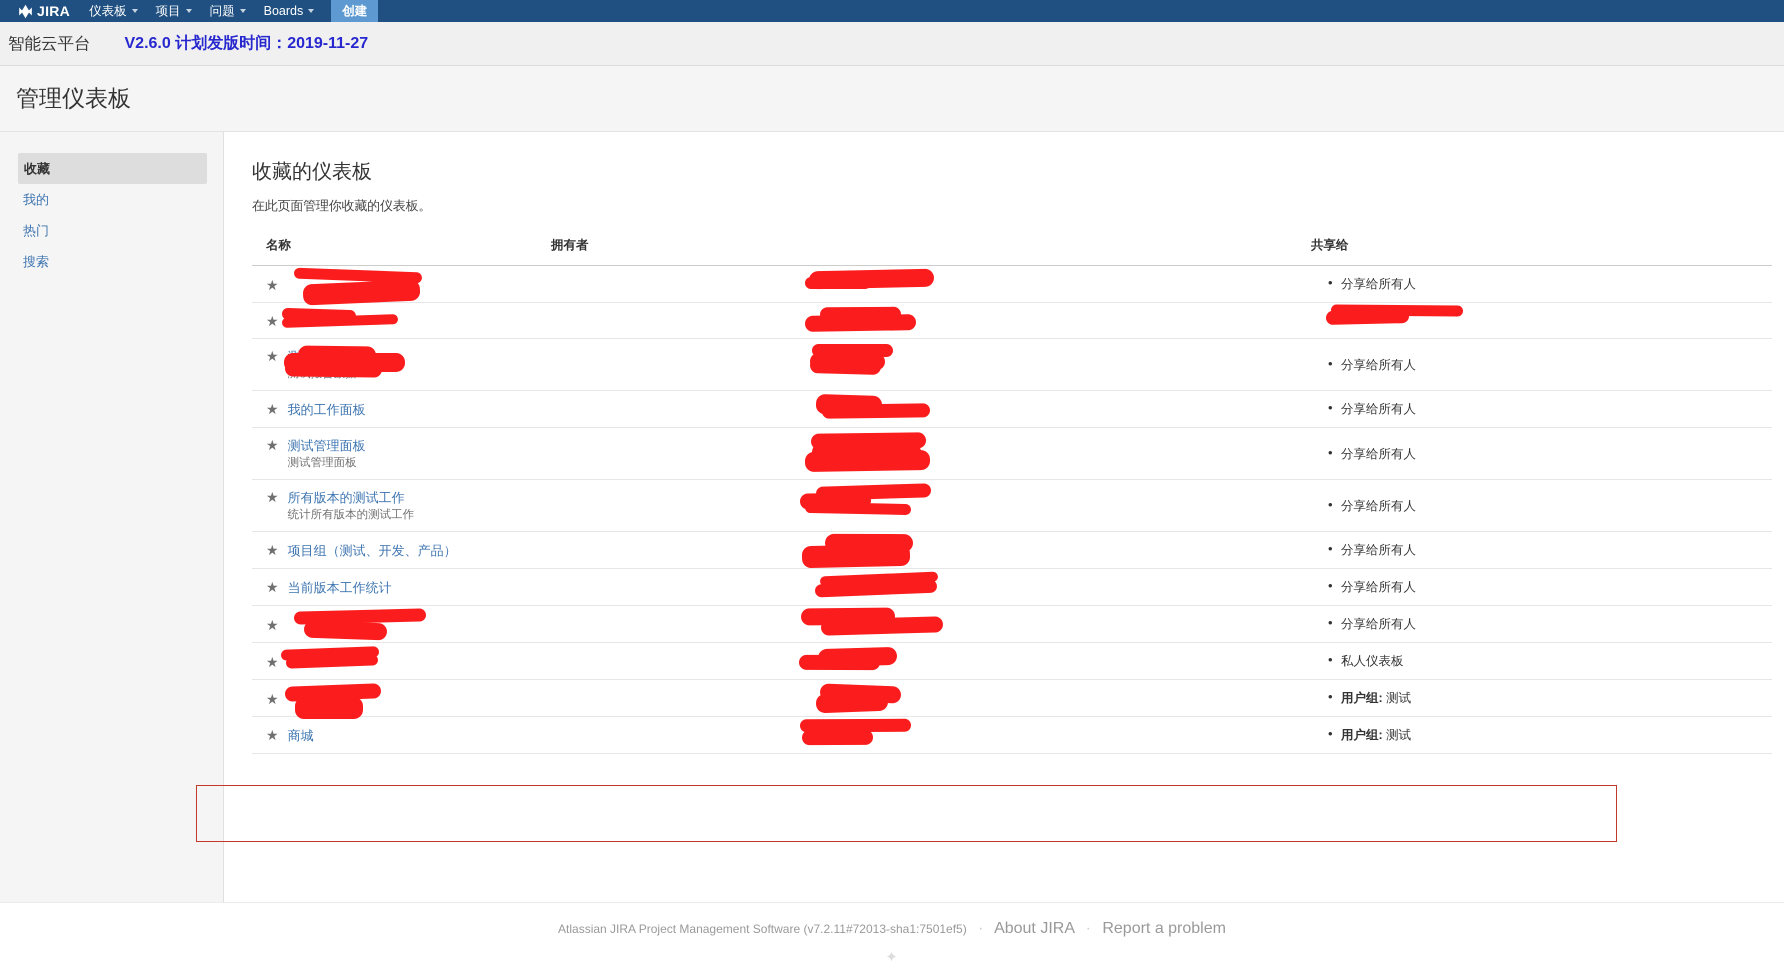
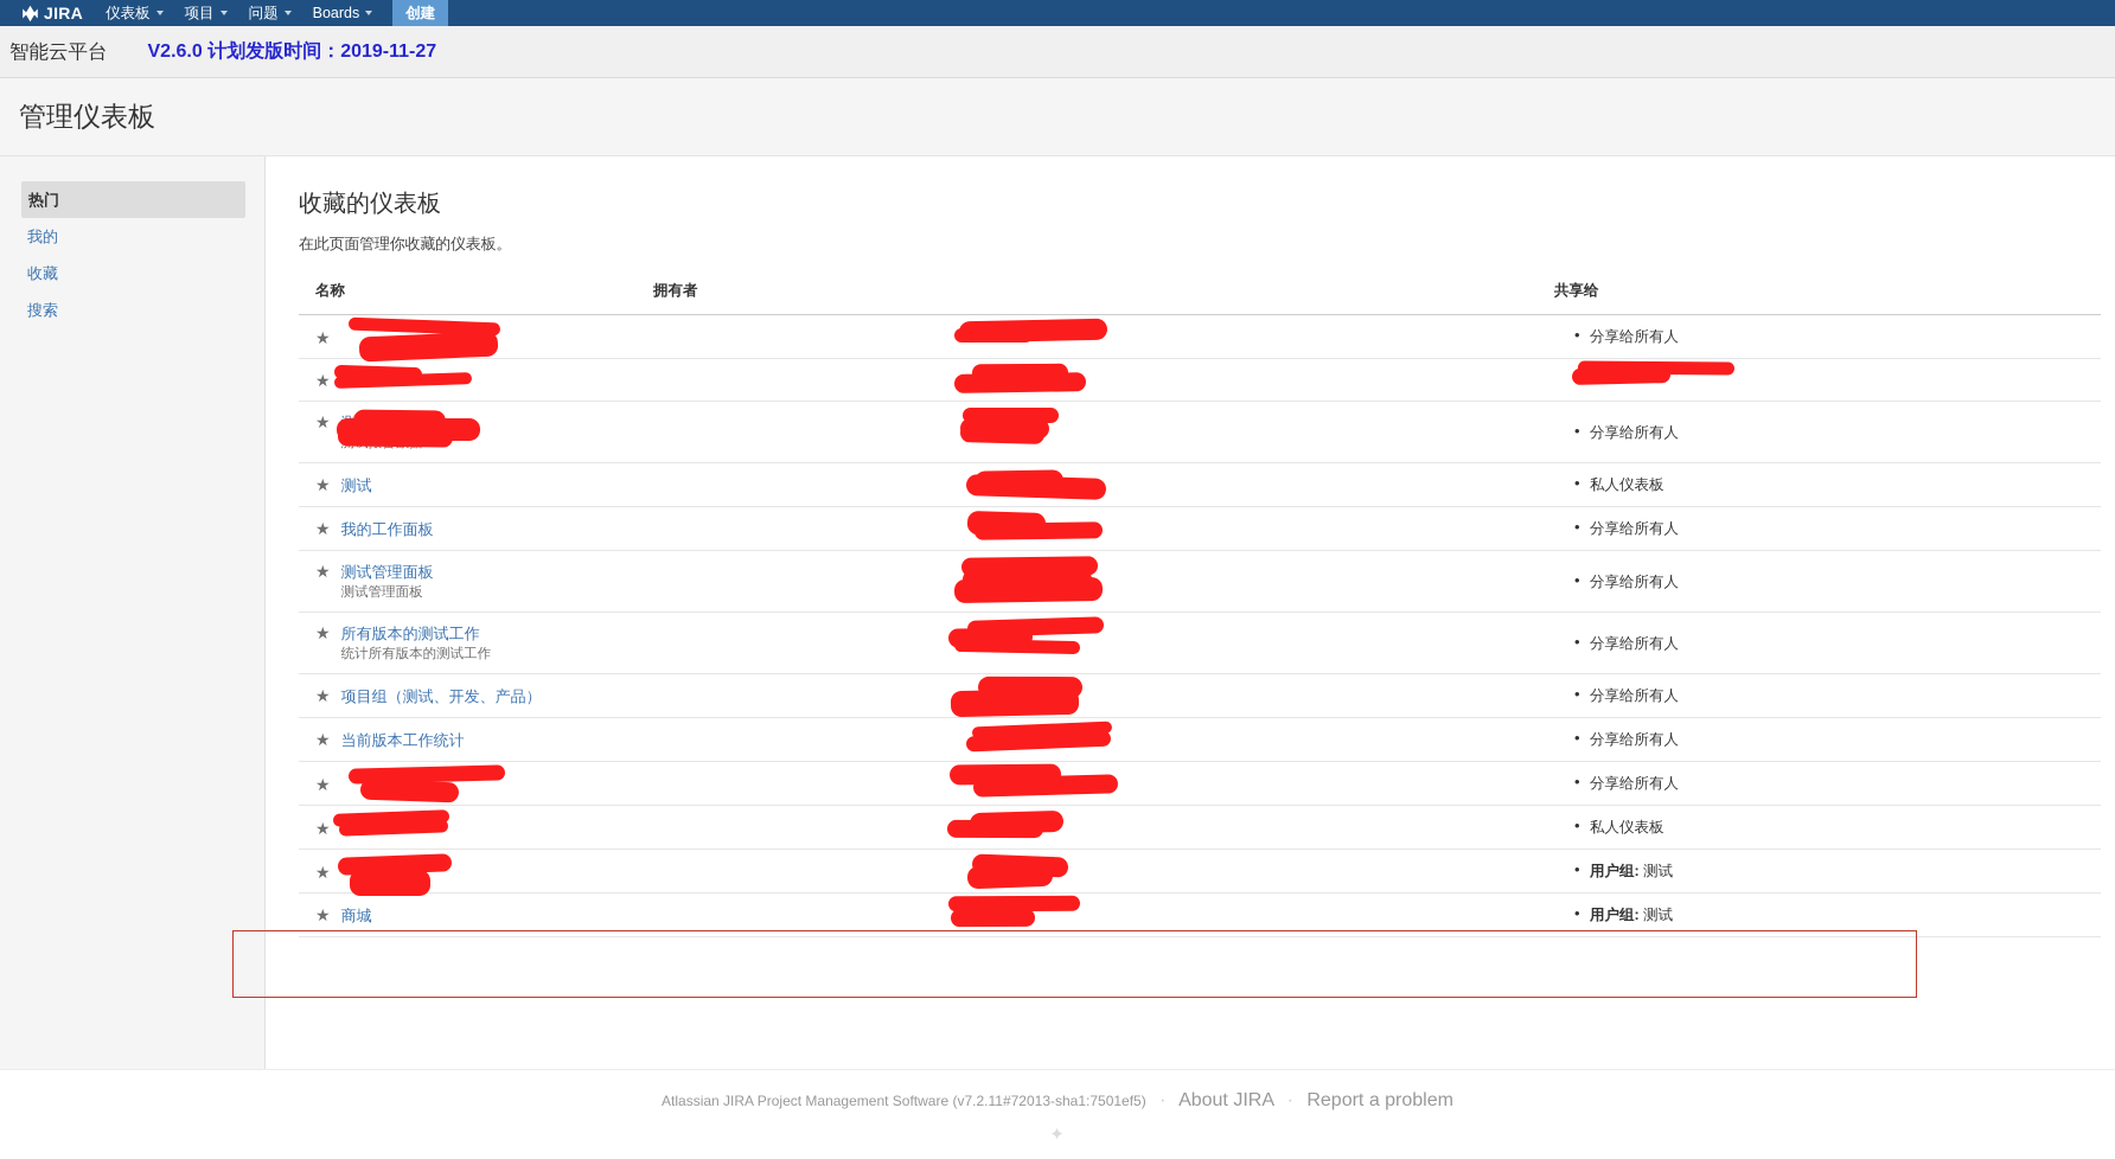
  JIRA
  仪表板
  项目
  问题
  Boards
  创建
  智能云平台
  V2.6.0 计划发版时间：2019-11-27
  管理仪表板
- 收藏
+ 热门
  我的
- 热门
+ 收藏
  搜索
  收藏的仪表板
  在此页面管理你收藏的仪表板。
  名称	拥有者	共享给
  ★		分享给所有人
  ★
+ ★ 测试		私人仪表板
  ★ 我的工作面板		分享给所有人
  ★ 测试管理面板测试管理面板		分享给所有人
  ★ 所有版本的测试工作统计所有版本的测试工作		分享给所有人
  ★ 项目组（测试、开发、产品）		分享给所有人
  ★ 当前版本工作统计		分享给所有人
  ★		分享给所有人
  ★		私人仪表板
  ★		用户组: 测试
  ★ 商城		用户组: 测试
  Atlassian JIRA Project Management Software (v7.2.11#72013-sha1:7501ef5) · About JIRA · Report a problem
  ✦
